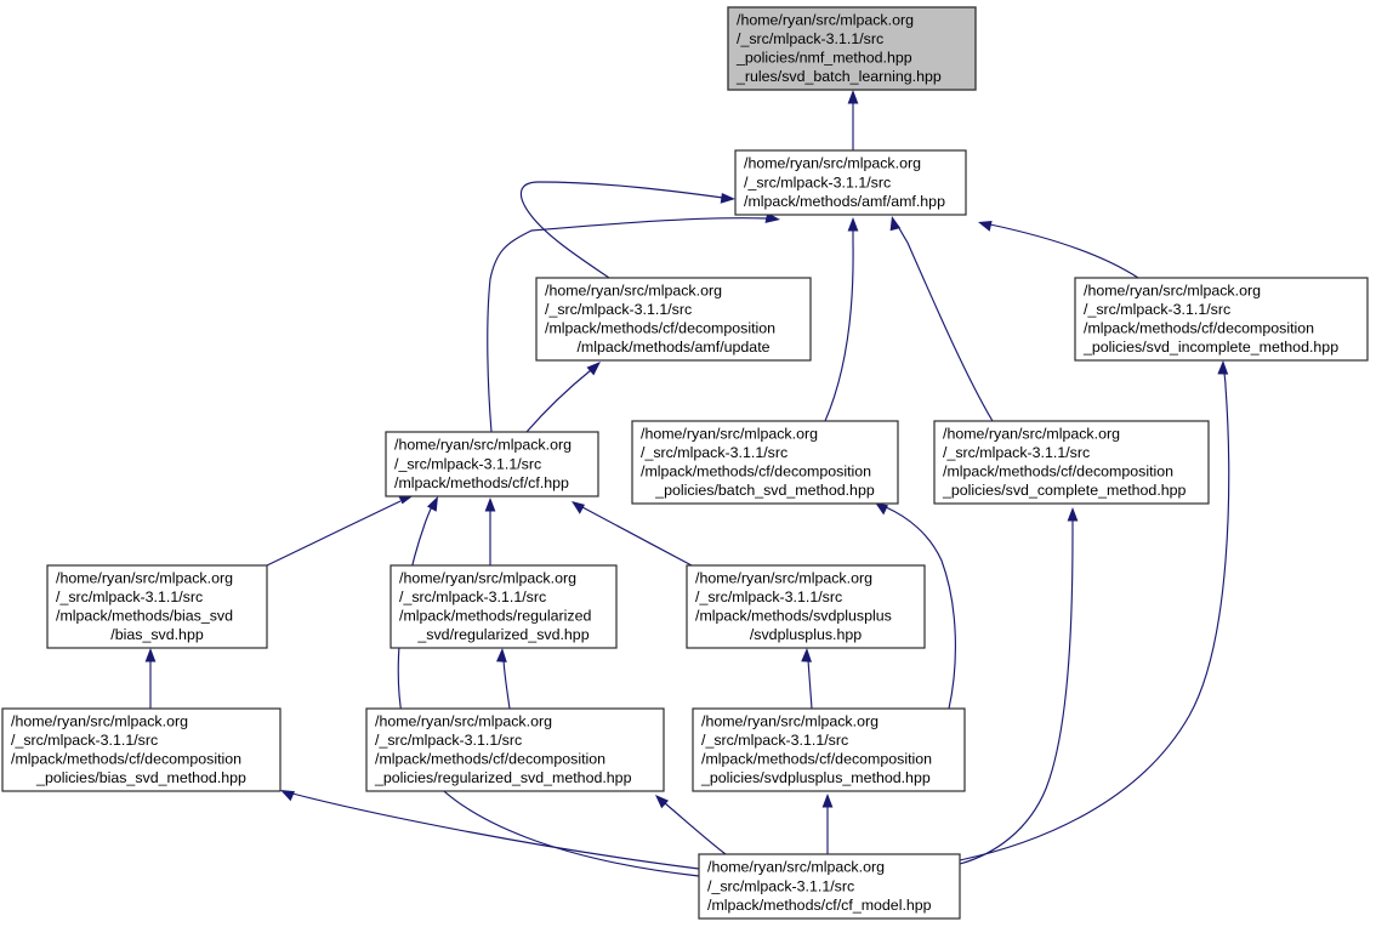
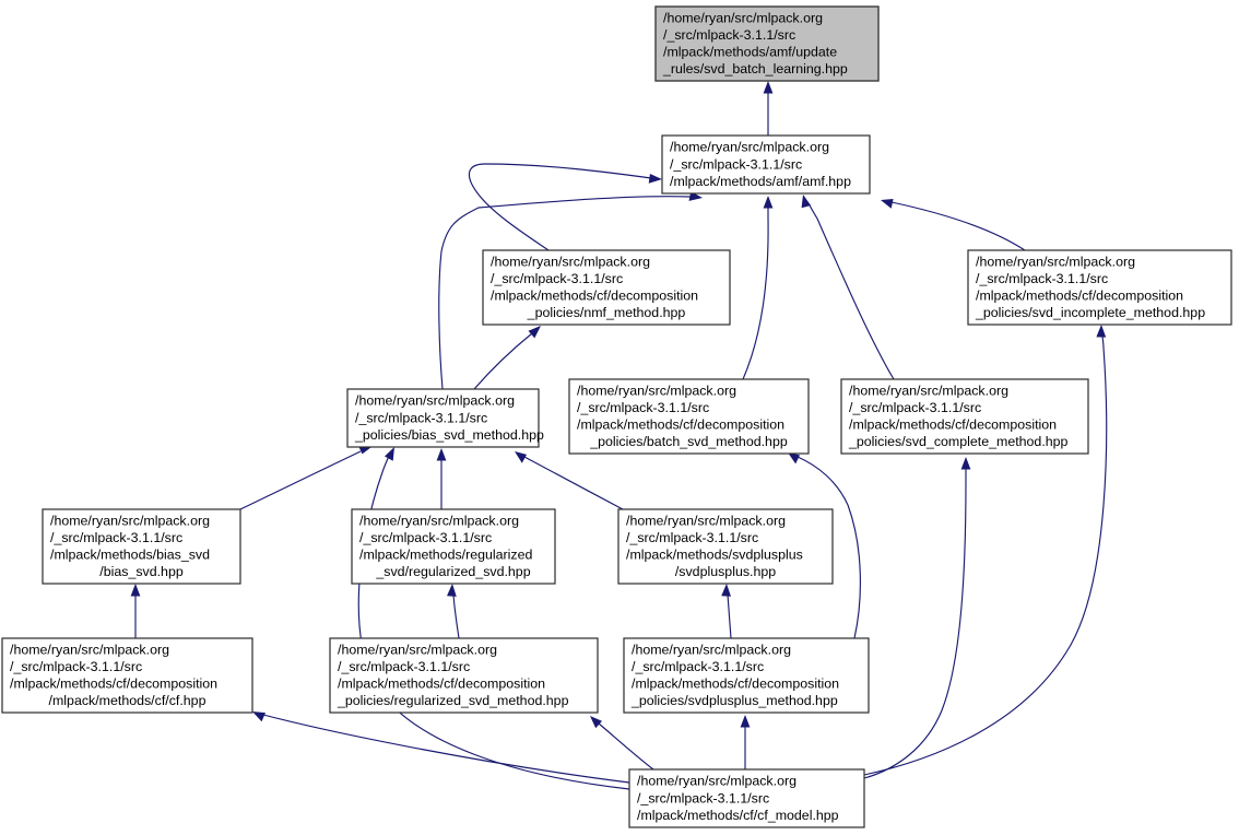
  /home/ryan/src/mlpack.org
  /_src/mlpack-3.1.1/src
- _policies/nmf_method.hpp
+ /mlpack/methods/amf/update
  _rules/svd_batch_learning.hpp
  /home/ryan/src/mlpack.org
  /_src/mlpack-3.1.1/src
  /mlpack/methods/amf/amf.hpp
  /home/ryan/src/mlpack.org
  /_src/mlpack-3.1.1/src
  /mlpack/methods/cf/decomposition
- /mlpack/methods/amf/update
+ _policies/nmf_method.hpp
  /home/ryan/src/mlpack.org
  /_src/mlpack-3.1.1/src
  /mlpack/methods/cf/decomposition
  _policies/svd_incomplete_method.hpp
  /home/ryan/src/mlpack.org
  /_src/mlpack-3.1.1/src
- /mlpack/methods/cf/cf.hpp
+ _policies/bias_svd_method.hpp
  /home/ryan/src/mlpack.org
  /_src/mlpack-3.1.1/src
  /mlpack/methods/cf/decomposition
  _policies/batch_svd_method.hpp
  /home/ryan/src/mlpack.org
  /_src/mlpack-3.1.1/src
  /mlpack/methods/cf/decomposition
  _policies/svd_complete_method.hpp
  /home/ryan/src/mlpack.org
  /_src/mlpack-3.1.1/src
  /mlpack/methods/bias_svd
  /bias_svd.hpp
  /home/ryan/src/mlpack.org
  /_src/mlpack-3.1.1/src
  /mlpack/methods/regularized
  _svd/regularized_svd.hpp
  /home/ryan/src/mlpack.org
  /_src/mlpack-3.1.1/src
  /mlpack/methods/svdplusplus
  /svdplusplus.hpp
  /home/ryan/src/mlpack.org
  /_src/mlpack-3.1.1/src
  /mlpack/methods/cf/decomposition
- _policies/bias_svd_method.hpp
+ /mlpack/methods/cf/cf.hpp
  /home/ryan/src/mlpack.org
  /_src/mlpack-3.1.1/src
  /mlpack/methods/cf/decomposition
  _policies/regularized_svd_method.hpp
  /home/ryan/src/mlpack.org
  /_src/mlpack-3.1.1/src
  /mlpack/methods/cf/decomposition
  _policies/svdplusplus_method.hpp
  /home/ryan/src/mlpack.org
  /_src/mlpack-3.1.1/src
  /mlpack/methods/cf/cf_model.hpp
